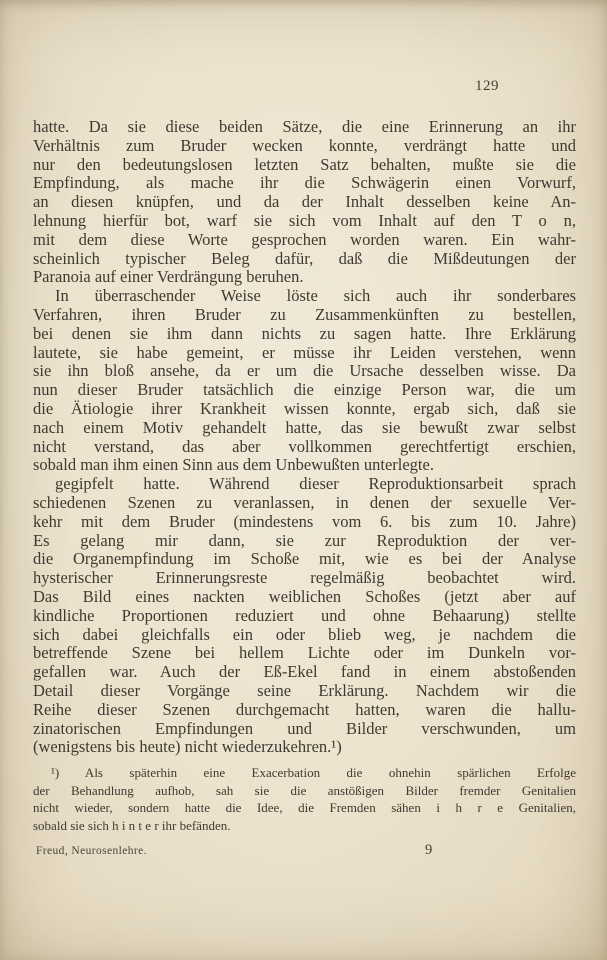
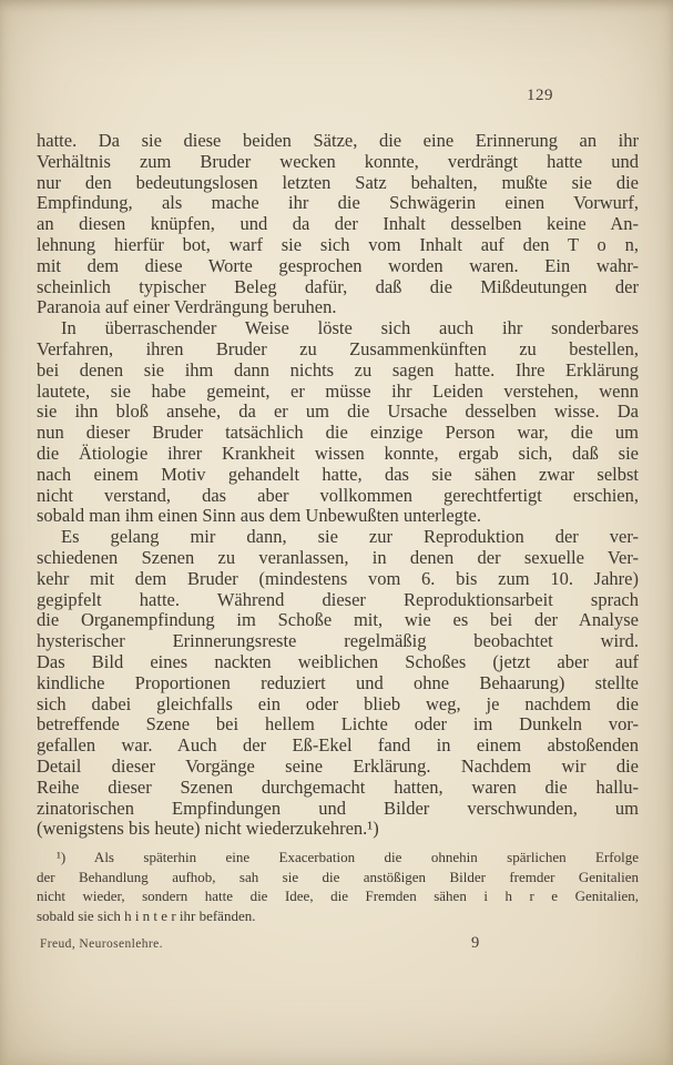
  129
  hatte. Da sie diese beiden Sätze, die eine Erinnerung an ihr
  Verhältnis zum Bruder wecken konnte, verdrängt hatte und
  nur den bedeutungslosen letzten Satz behalten, mußte sie die
  Empfindung, als mache ihr die Schwägerin einen Vorwurf,
  an diesen knüpfen, und da der Inhalt desselben keine An-
  lehnung hierfür bot, warf sie sich vom Inhalt auf den T o n,
  mit dem diese Worte gesprochen worden waren. Ein wahr-
  scheinlich typischer Beleg dafür, daß die Mißdeutungen der
  Paranoia auf einer Verdrängung beruhen.
  In überraschender Weise löste sich auch ihr sonderbares
  Verfahren, ihren Bruder zu Zusammenkünften zu bestellen,
  bei denen sie ihm dann nichts zu sagen hatte. Ihre Erklärung
  lautete, sie habe gemeint, er müsse ihr Leiden verstehen, wenn
  sie ihn bloß ansehe, da er um die Ursache desselben wisse. Da
  nun dieser Bruder tatsächlich die einzige Person war, die um
  die Ätiologie ihrer Krankheit wissen konnte, ergab sich, daß sie
- nach einem Motiv gehandelt hatte, das sie bewußt zwar selbst
+ nach einem Motiv gehandelt hatte, das sie sähen zwar selbst
  nicht verstand, das aber vollkommen gerechtfertigt erschien,
  sobald man ihm einen Sinn aus dem Unbewußten unterlegte.
- gegipfelt hatte. Während dieser Reproduktionsarbeit sprach
+ Es gelang mir dann, sie zur Reproduktion der ver-
  schiedenen Szenen zu veranlassen, in denen der sexuelle Ver-
  kehr mit dem Bruder (mindestens vom 6. bis zum 10. Jahre)
- Es gelang mir dann, sie zur Reproduktion der ver-
+ gegipfelt hatte. Während dieser Reproduktionsarbeit sprach
  die Organempfindung im Schoße mit, wie es bei der Analyse
  hysterischer Erinnerungsreste regelmäßig beobachtet wird.
  Das Bild eines nackten weiblichen Schoßes (jetzt aber auf
  kindliche Proportionen reduziert und ohne Behaarung) stellte
  sich dabei gleichfalls ein oder blieb weg, je nachdem die
  betreffende Szene bei hellem Lichte oder im Dunkeln vor-
  gefallen war. Auch der Eß-Ekel fand in einem abstoßenden
  Detail dieser Vorgänge seine Erklärung. Nachdem wir die
  Reihe dieser Szenen durchgemacht hatten, waren die hallu-
  zinatorischen Empfindungen und Bilder verschwunden, um
  (wenigstens bis heute) nicht wiederzukehren.¹)
  ¹) Als späterhin eine Exacerbation die ohnehin spärlichen Erfolge
  der Behandlung aufhob, sah sie die anstößigen Bilder fremder Genitalien
  nicht wieder, sondern hatte die Idee, die Fremden sähen i h r e Genitalien,
  sobald sie sich h i n t e r ihr befänden.
  Freud, Neurosenlehre.
  9
